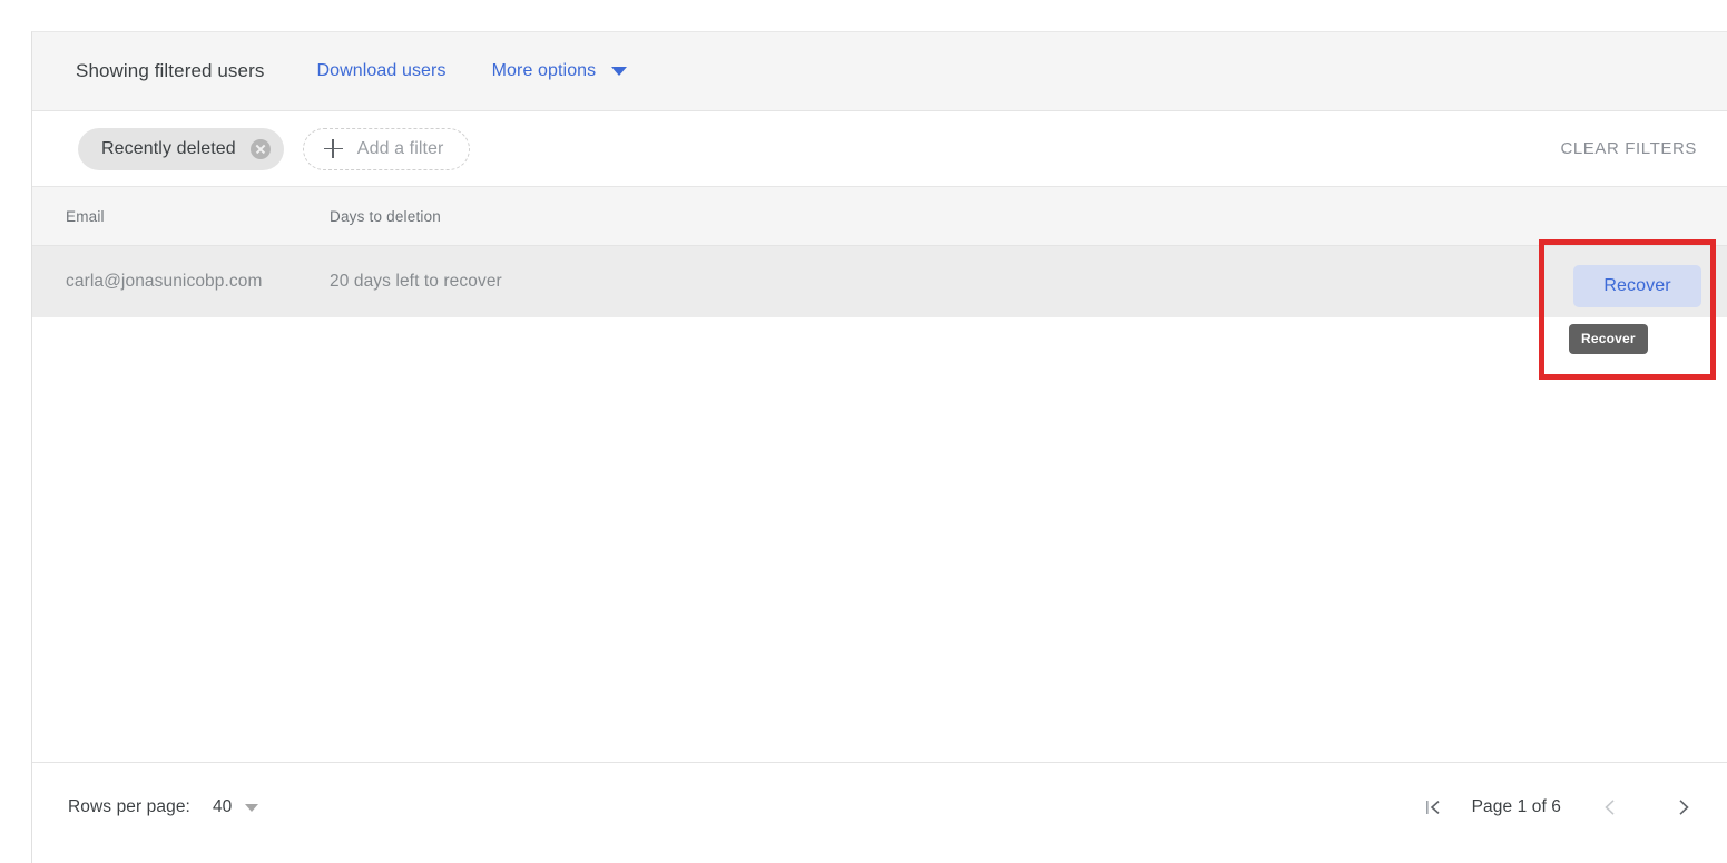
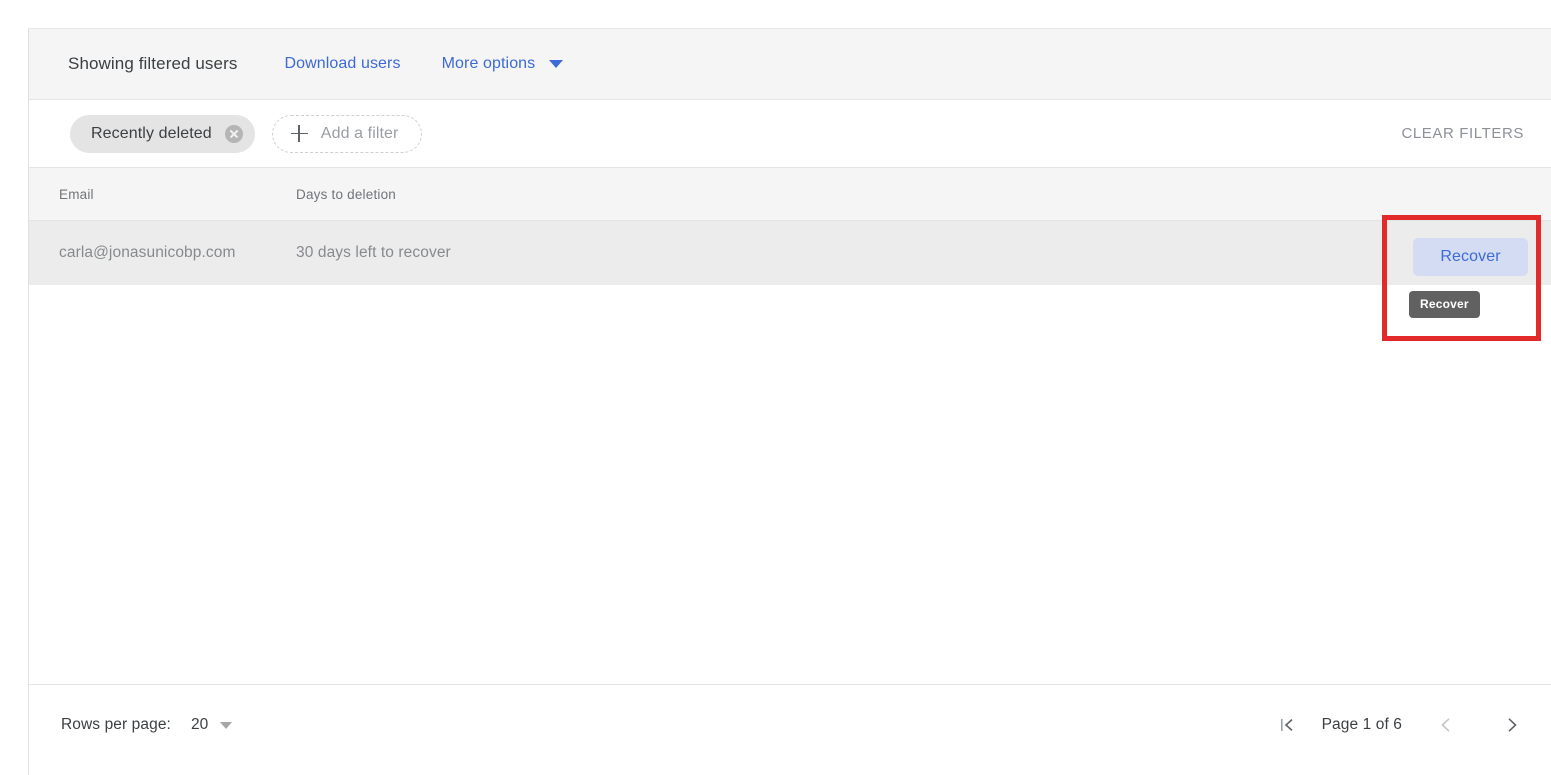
  Showing filtered users
  Download users
  More options
  Recently deleted
  Add a filter
  CLEAR FILTERS
  Email
  Days to deletion
  carla@jonasunicobp.com
- 20 days left to recover
+ 30 days left to recover
  Recover
  Rows per page:
- 40
+ 20
  Page 1 of 6
  Recover
